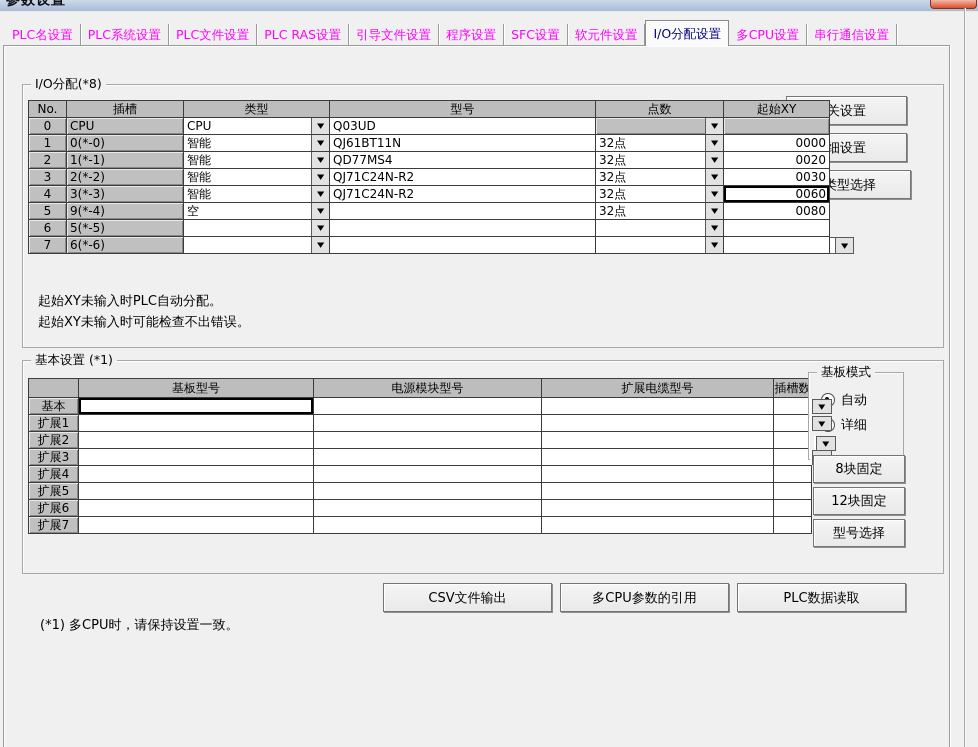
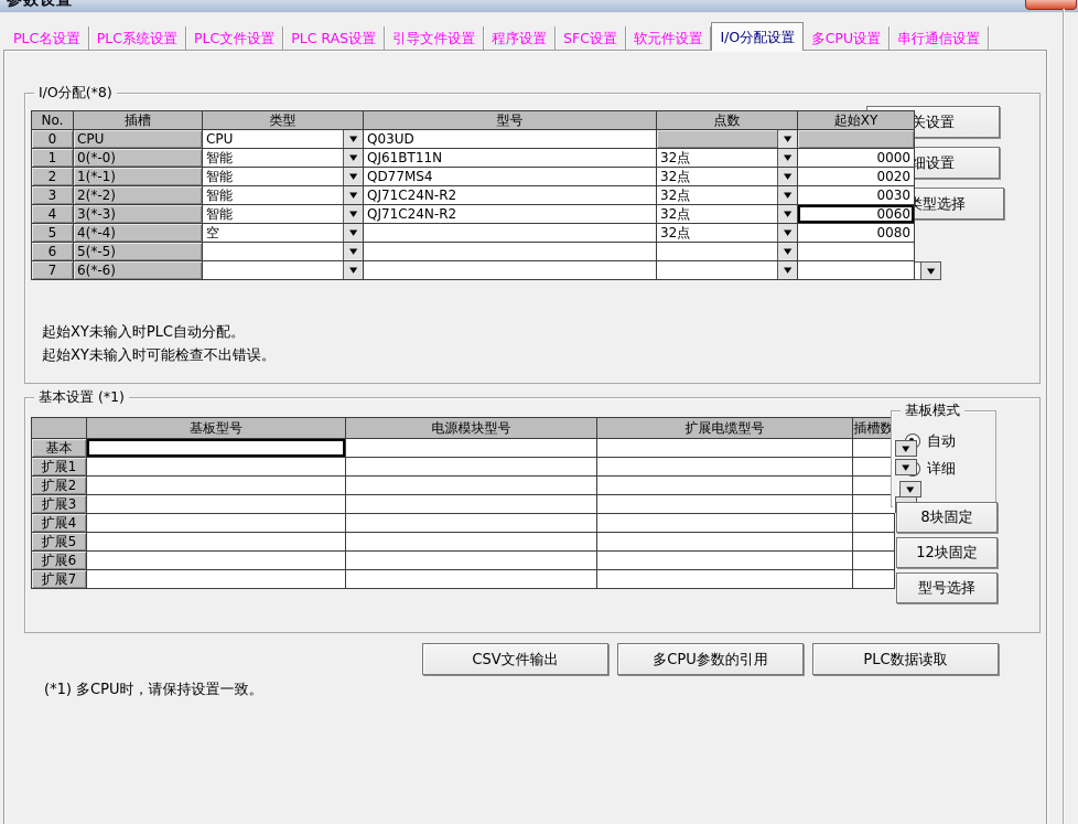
  参数设置
  PLC名设置
  PLC系统设置
  PLC文件设置
  PLC RAS设置
  引导文件设置
  程序设置
  SFC设置
  软元件设置
  I/O分配设置
  多CPU设置
  串行通信设置
  I/O分配(*8)
  关设置
  细设置
  类型选择
  No.
  插槽
  类型
  型号
  点数
  起始XY
  0
  CPU
  CPU
  Q03UD
  1
  0(*-0)
  智能
  QJ61BT11N
  32点
  0000
  2
  1(*-1)
  智能
  QD77MS4
  32点
  0020
  3
  2(*-2)
  智能
  QJ71C24N-R2
  32点
  0030
  4
  3(*-3)
  智能
  QJ71C24N-R2
  32点
  0060
  5
- 9(*-4)
+ 4(*-4)
  空
  32点
  0080
  6
  5(*-5)
  7
  6(*-6)
  起始XY未输入时PLC自动分配。
  起始XY未输入时可能检查不出错误。
  基本设置 (*1)
  基板型号
  电源模块型号
  扩展电缆型号
  插槽数
  基本
  扩展1
  扩展2
  扩展3
  扩展4
  扩展5
  扩展6
  扩展7
  基板模式
  自动
  详细
  8块固定
  12块固定
  型号选择
  CSV文件输出
  多CPU参数的引用
  PLC数据读取
  (*1) 多CPU时，请保持设置一致。
